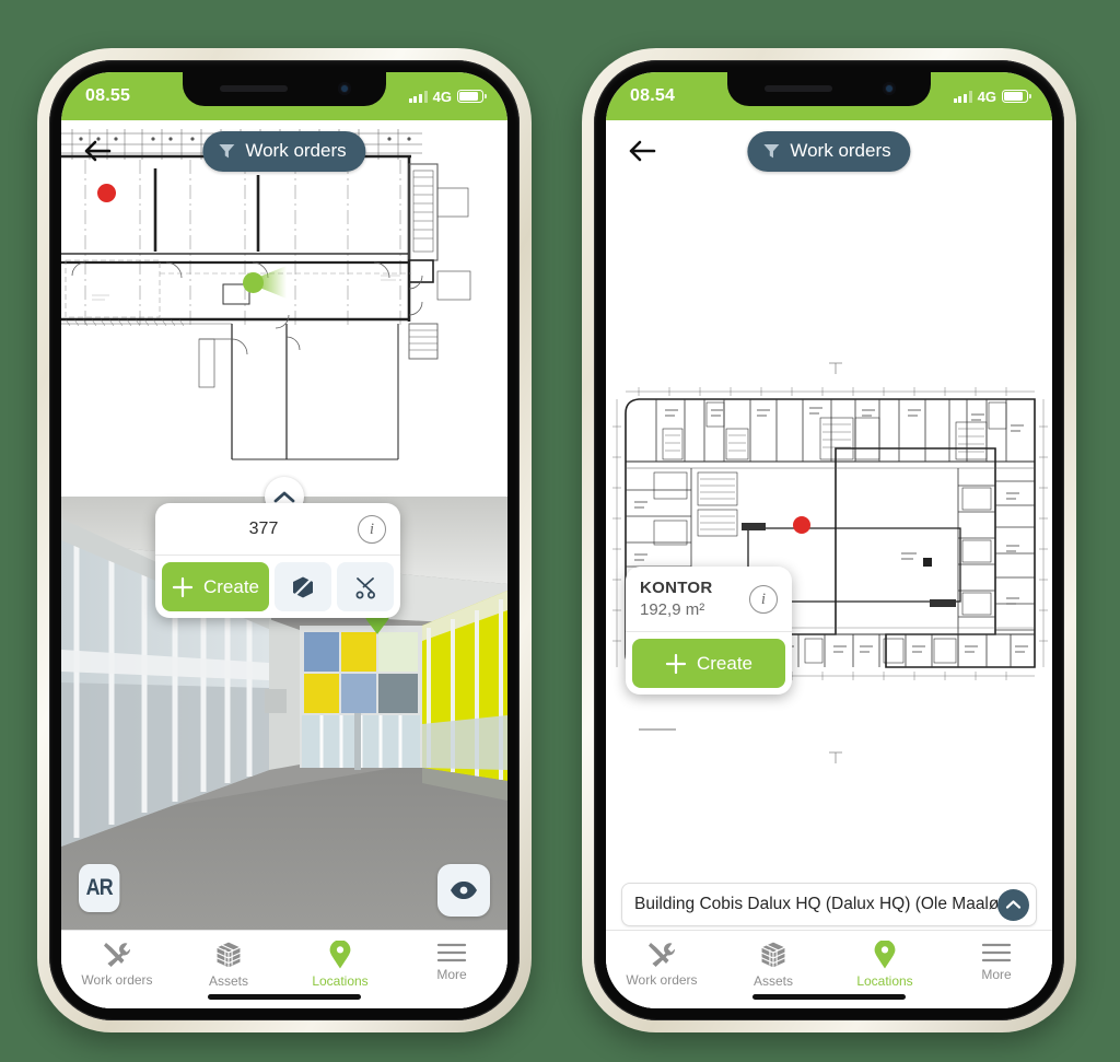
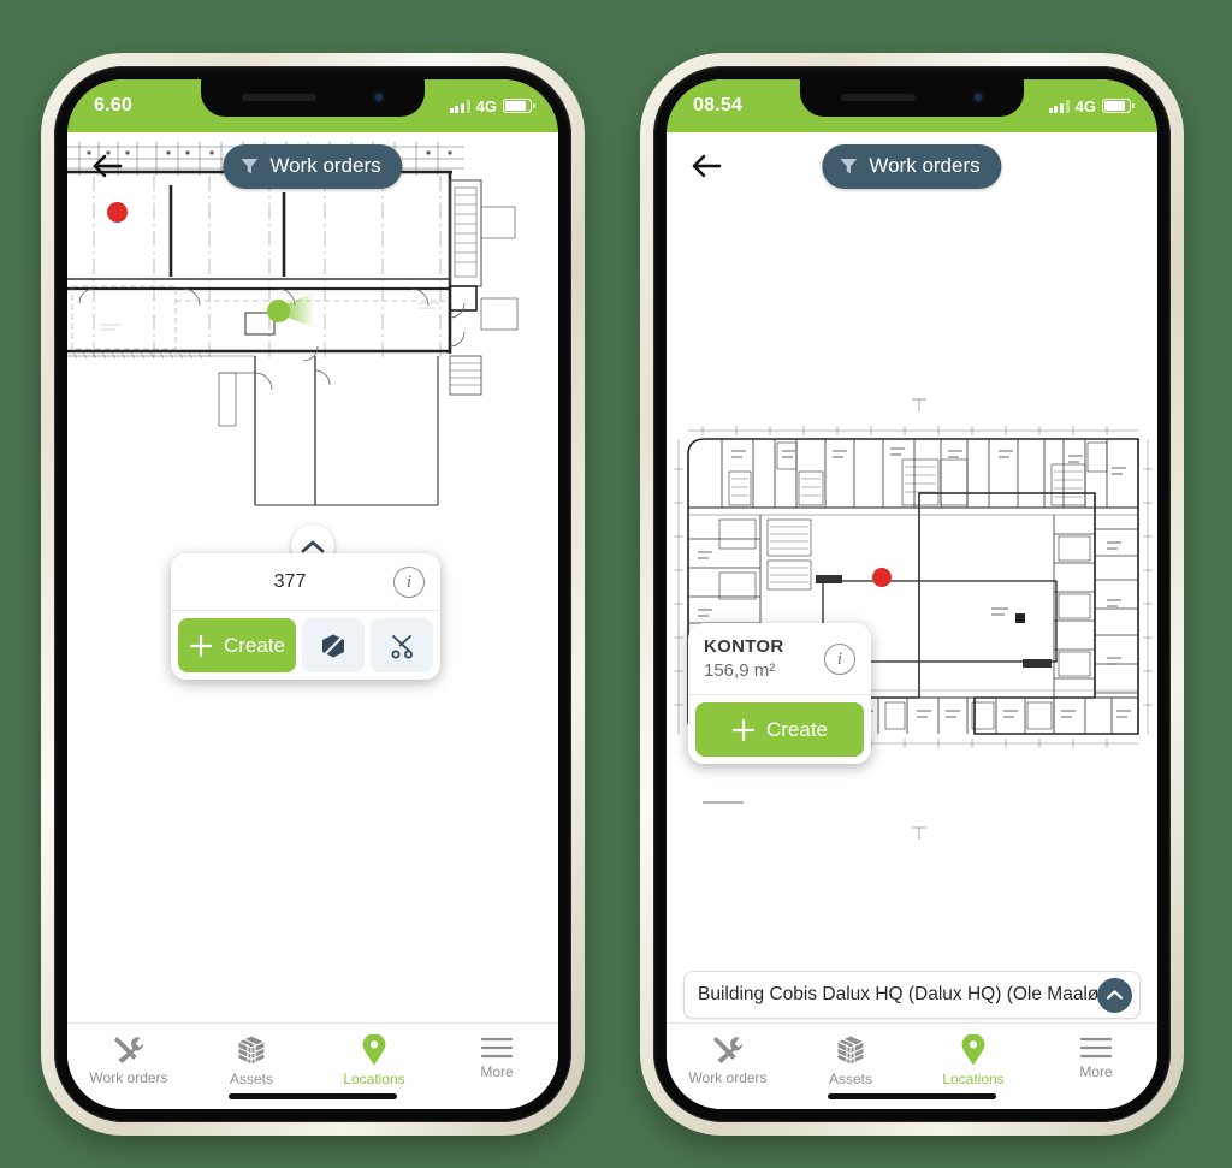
- 08.55
+ 6.60
  4G
  Work orders
- AR
  377
  i
  Create
  Work orders
  Assets
  Locations
  More
  08.54
  4G
  Work orders
  KONTOR
- 192,9 m²
+ 156,9 m²
  i
  Create
  Building Cobis Dalux HQ (Dalux HQ) (Ole Maalø
  Work orders
  Assets
  Locations
  More
